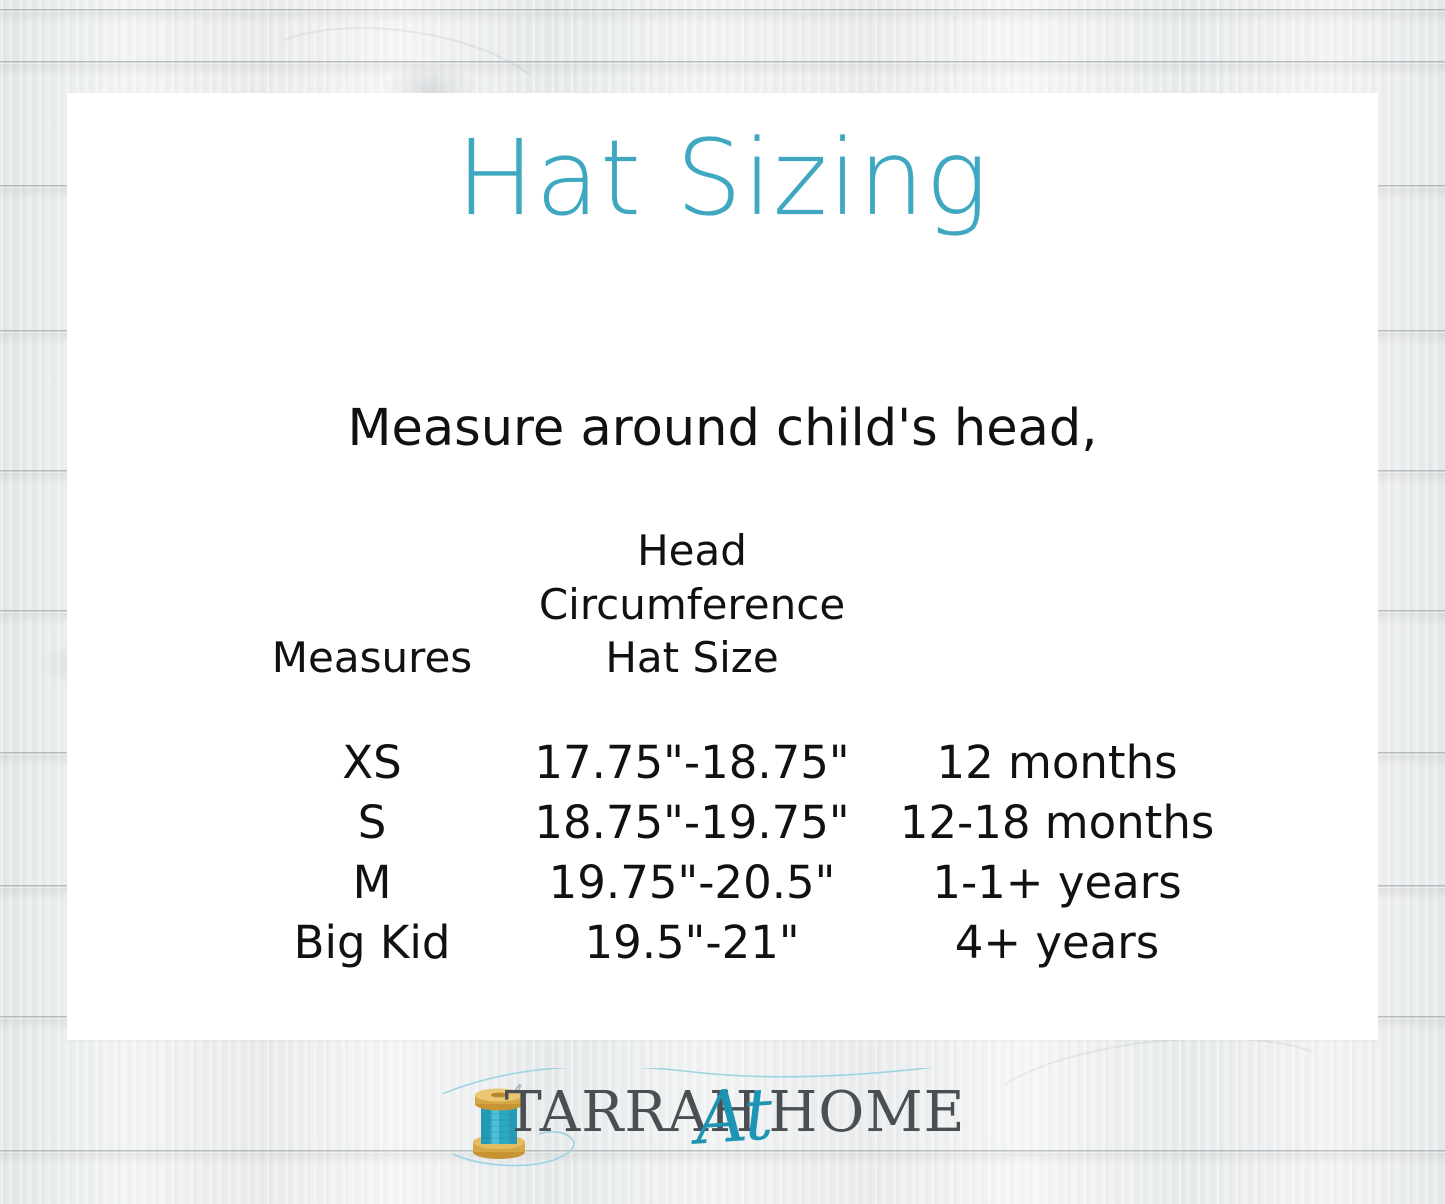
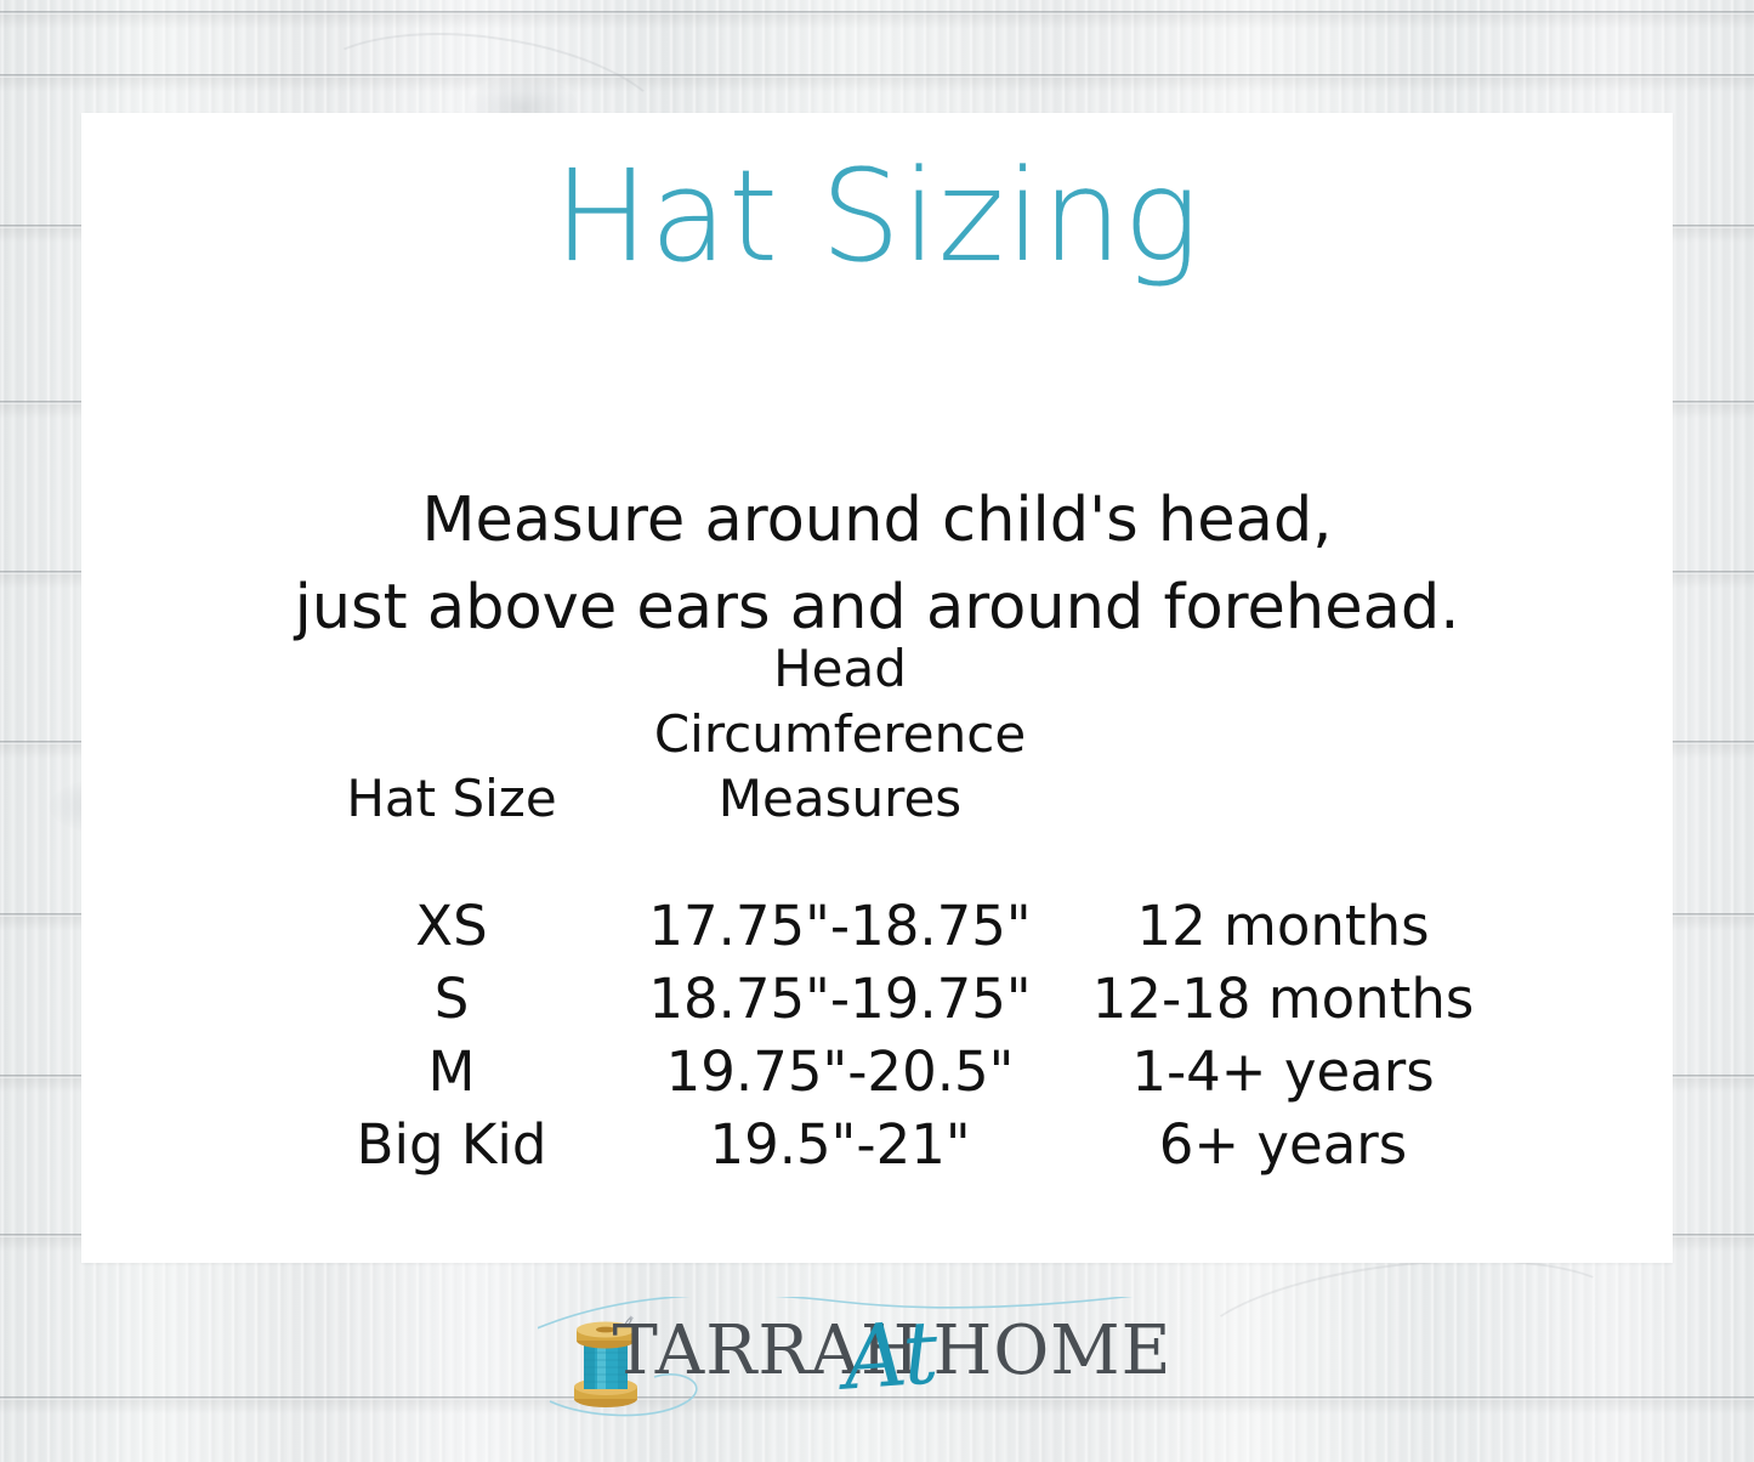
  Hat Sizing
  Measure around child's head,
+ just above ears and around forehead.
- Measures
+ Hat Size
  Head
  Circumference
- Hat Size
+ Measures
  XS
  17.75"-18.75"
  12 months
  S
  18.75"-19.75"
  12-18 months
  M
  19.75"-20.5"
- 1-1+ years
+ 1-4+ years
  Big Kid
  19.5"-21"
- 4+ years
+ 6+ years
  TARRAH
  HOME
